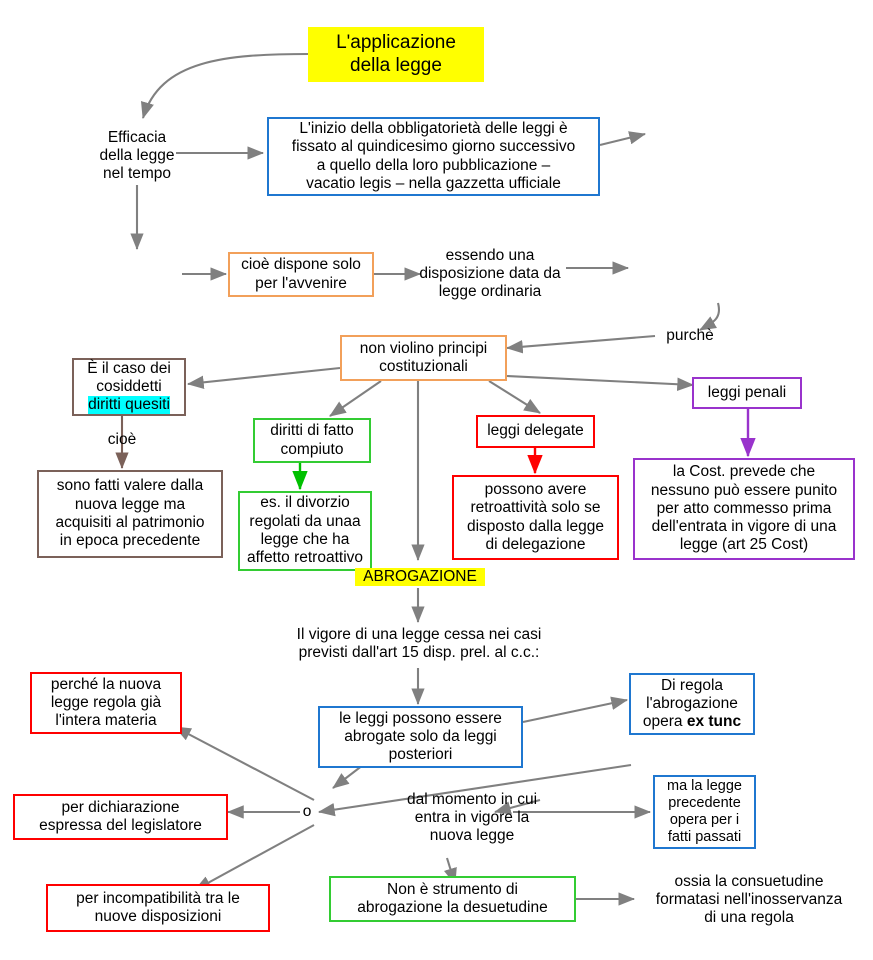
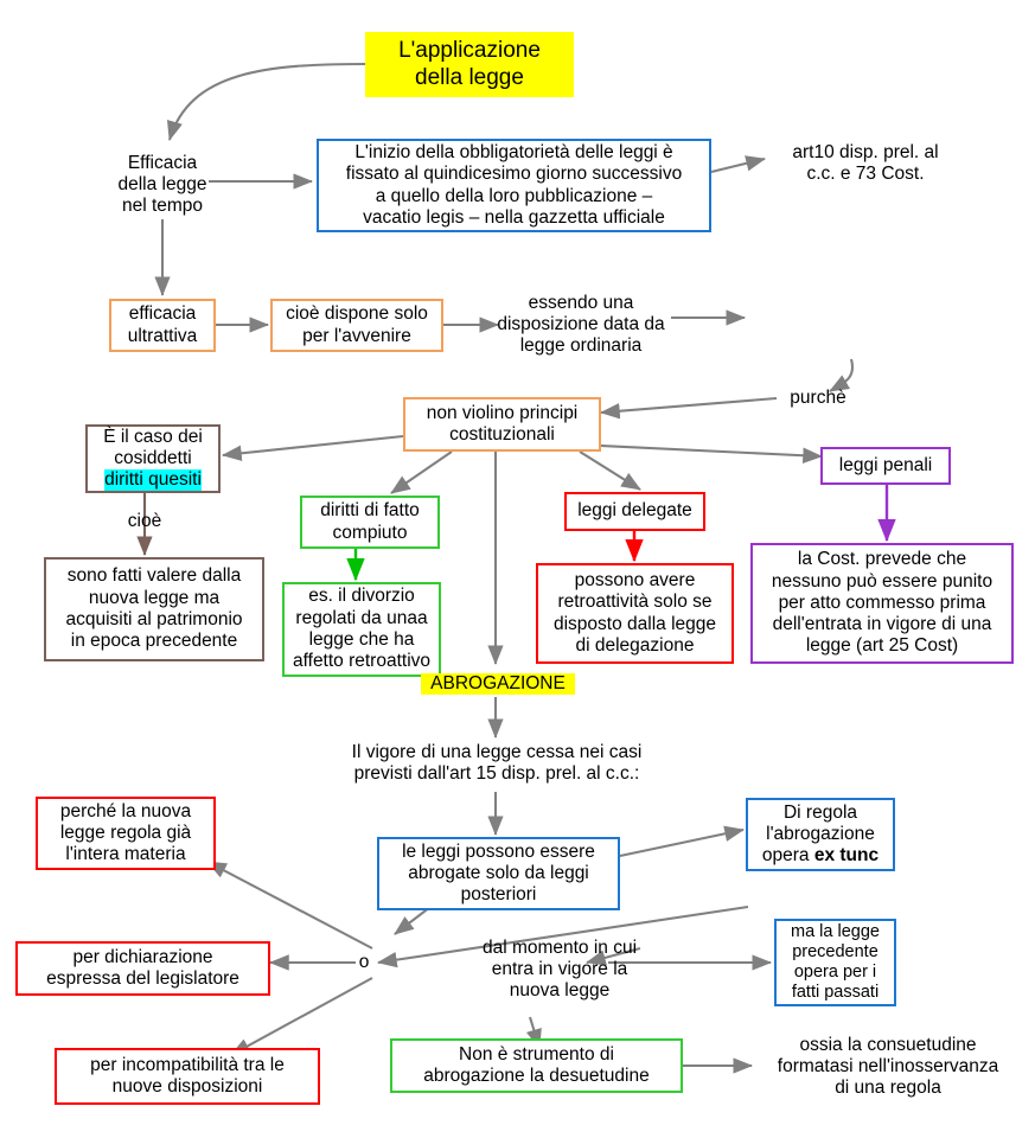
  L'applicazione
  della legge
  Efficacia
  della legge
  nel tempo
  L'inizio della obbligatorietà delle leggi è
  fissato al quindicesimo giorno successivo
  a quello della loro pubblicazione –
  vacatio legis – nella gazzetta ufficiale
+ art10 disp. prel. al
+ c.c. e 73 Cost.
+ efficacia
+ ultrattiva
  cioè dispone solo
  per l'avvenire
  essendo una
  disposizione data da
  legge ordinaria
  purchè
  non violino principi
  costituzionali
  È il caso dei
  cosiddetti
  diritti quesiti
  cioè
  sono fatti valere dalla
  nuova legge ma
  acquisiti al patrimonio
  in epoca precedente
  diritti di fatto
  compiuto
  es. il divorzio
  regolati da unaa
  legge che ha
  affetto retroattivo
  leggi delegate
  possono avere
  retroattività solo se
  disposto dalla legge
  di delegazione
  leggi penali
  la Cost. prevede che
  nessuno può essere punito
  per atto commesso prima
  dell'entrata in vigore di una
  legge (art 25 Cost)
  ABROGAZIONE
  Il vigore di una legge cessa nei casi
  previsti dall'art 15 disp. prel. al c.c.:
  le leggi possono essere
  abrogate solo da leggi
  posteriori
  Di regola
  l'abrogazione
  opera ex tunc
  ma la legge
  precedente
  opera per i
  fatti passati
  perché la nuova
  legge regola già
  l'intera materia
  per dichiarazione
  espressa del legislatore
  per incompatibilità tra le
  nuove disposizioni
  o
  dal momento in cui
  entra in vigore la
  nuova legge
  Non è strumento di
  abrogazione la desuetudine
  ossia la consuetudine
  formatasi nell'inosservanza
  di una regola
